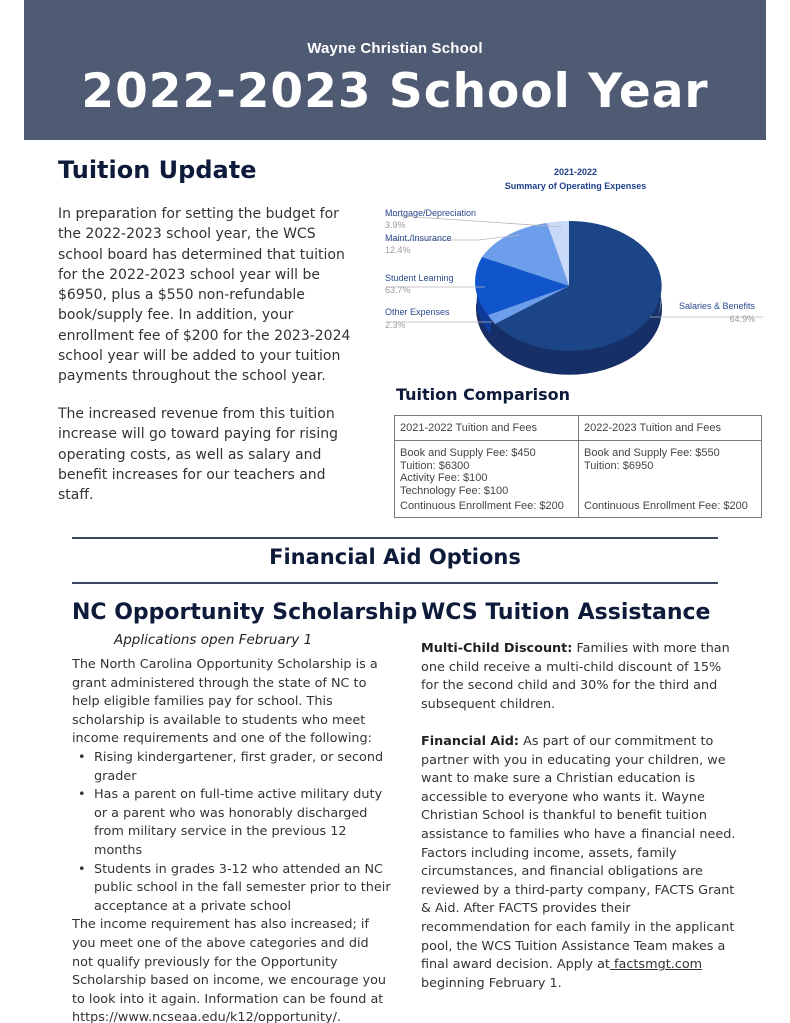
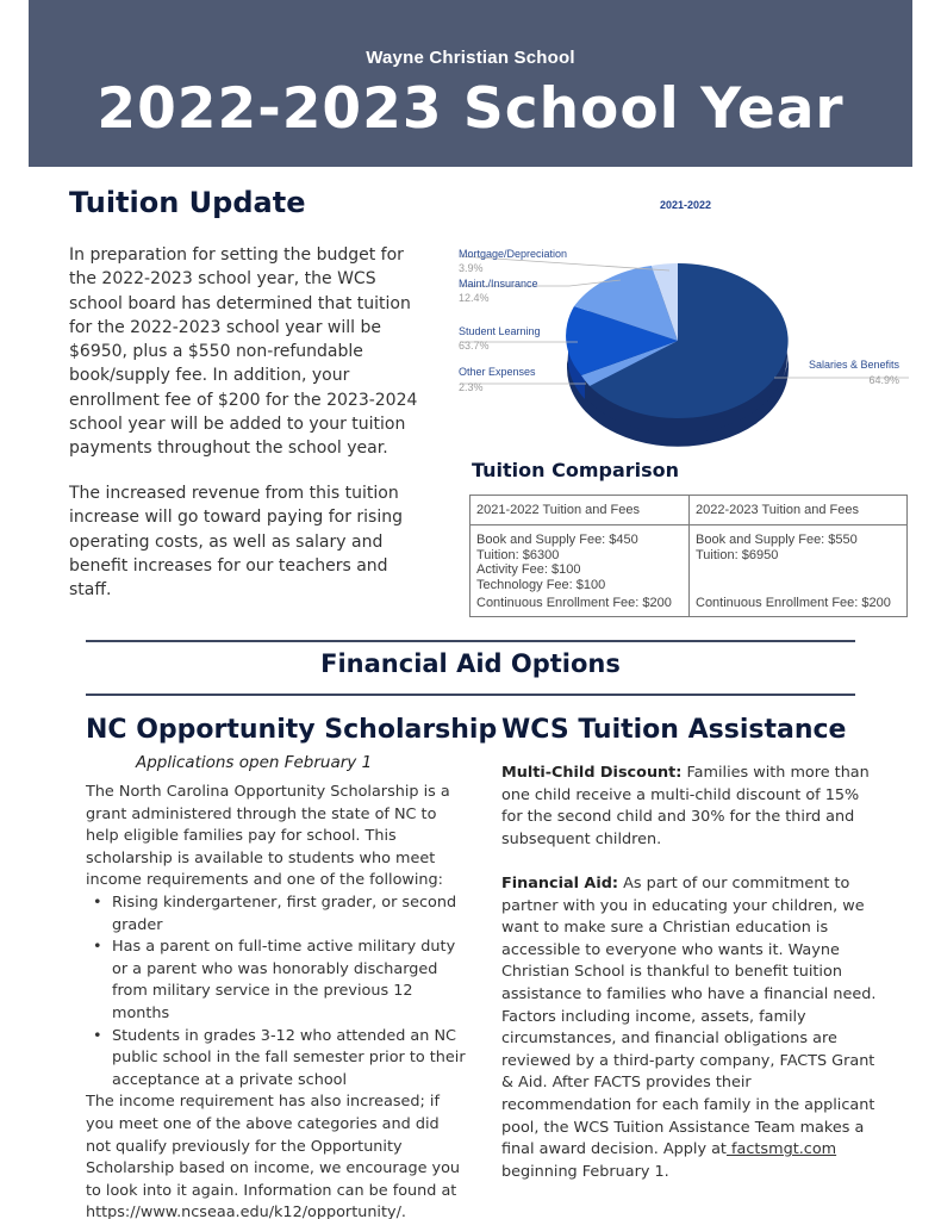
  Wayne Christian School
  2022-2023 School Year
  Tuition Update
  In preparation for setting the budget for the 2022-2023 school year, the WCS school board has determined that tuition for the 2022-2023 school year will be $6950, plus a $550 non-refundable book/supply fee. In addition, your enrollment fee of $200 for the 2023-2024 school year will be added to your tuition payments throughout the school year.
  The increased revenue from this tuition increase will go toward paying for rising operating costs, as well as salary and benefit increases for our teachers and staff.
  2021-2022
- Summary of Operating Expenses
  Mortgage/Depreciation
  3.9%
  Maint./Insurance
  12.4%
  Student Learning
  63.7%
  Other Expenses
  2.3%
  Salaries & Benefits
  64.9%
  Tuition Comparison
  2021-2022 Tuition and Fees	2022-2023 Tuition and Fees
  Book and Supply Fee: $450 Tuition: $6300 Activity Fee: $100 Technology Fee: $100 Continuous Enrollment Fee: $200	Book and Supply Fee: $550 Tuition: $6950 Continuous Enrollment Fee: $200
  Financial Aid Options
  NC Opportunity Scholarship
  Applications open February 1
  The North Carolina Opportunity Scholarship is a grant administered through the state of NC to help eligible families pay for school. This scholarship is available to students who meet income requirements and one of the following:
  •
  Rising kindergartener, first grader, or second grader
  •
  Has a parent on full-time active military duty or a parent who was honorably discharged from military service in the previous 12 months
  •
  Students in grades 3-12 who attended an NC public school in the fall semester prior to their acceptance at a private school
  The income requirement has also increased; if you meet one of the above categories and did not qualify previously for the Opportunity Scholarship based on income, we encourage you to look into it again. Information can be found at https://www.ncseaa.edu/k12/opportunity/.
  WCS Tuition Assistance
  Multi-Child Discount: Families with more than one child receive a multi-child discount of 15% for the second child and 30% for the third and subsequent children.
  Financial Aid: As part of our commitment to partner with you in educating your children, we want to make sure a Christian education is accessible to everyone who wants it. Wayne Christian School is thankful to benefit tuition assistance to families who have a financial need. Factors including income, assets, family circumstances, and financial obligations are reviewed by a third-party company, FACTS Grant & Aid. After FACTS provides their recommendation for each family in the applicant pool, the WCS Tuition Assistance Team makes a final award decision. Apply at factsmgt.com beginning February 1.
